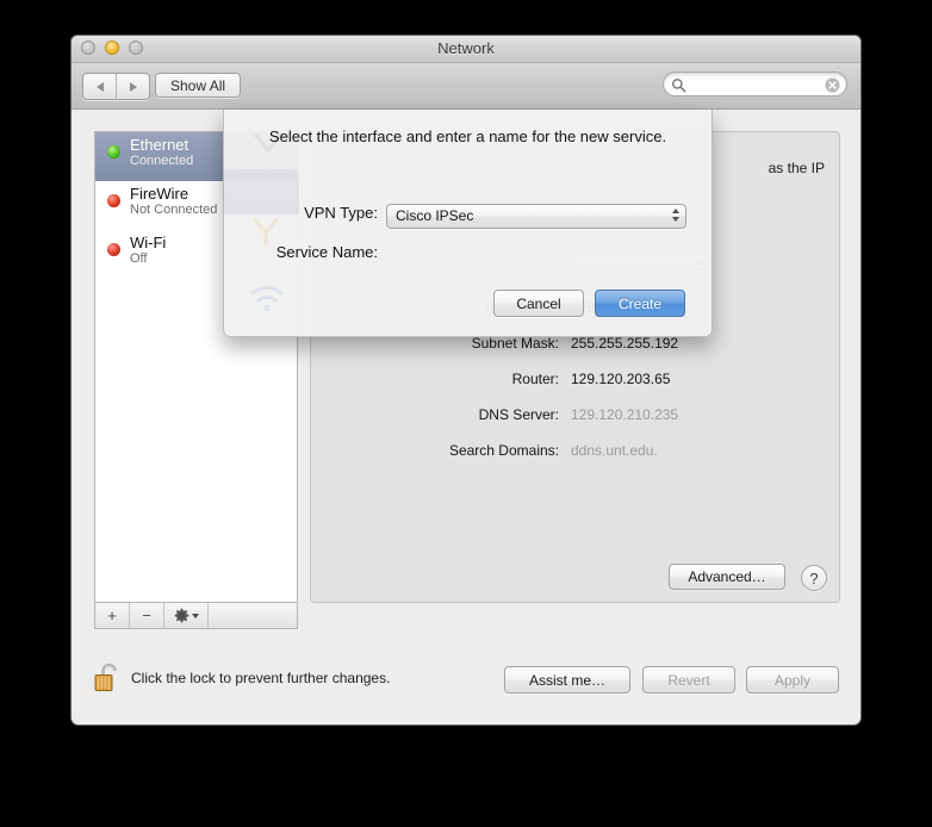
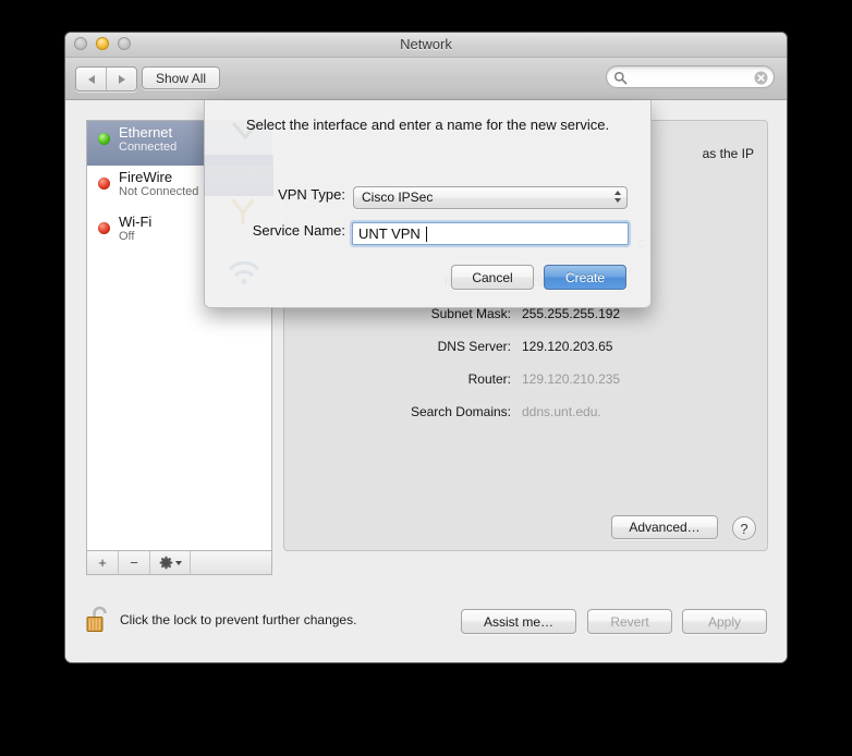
  Network
  Show All
  Ethernet
  Connected
  FireWire
  Not Connected
  Wi-Fi
  Off
  +
  −
  as the IP
  Subnet Mask:
  255.255.255.192
- Router:
+ DNS Server:
  129.120.203.65
- DNS Server:
+ Router:
  129.120.210.235
  Search Domains:
  ddns.unt.edu.
  Advanced…
  ?
  Select the interface and enter a name for the new service.
  VPN Type:
  Cisco IPSec
  Service Name:
+ UNT VPN
  Cancel
  Create
  Click the lock to prevent further changes.
  Assist me…
  Revert
  Apply
